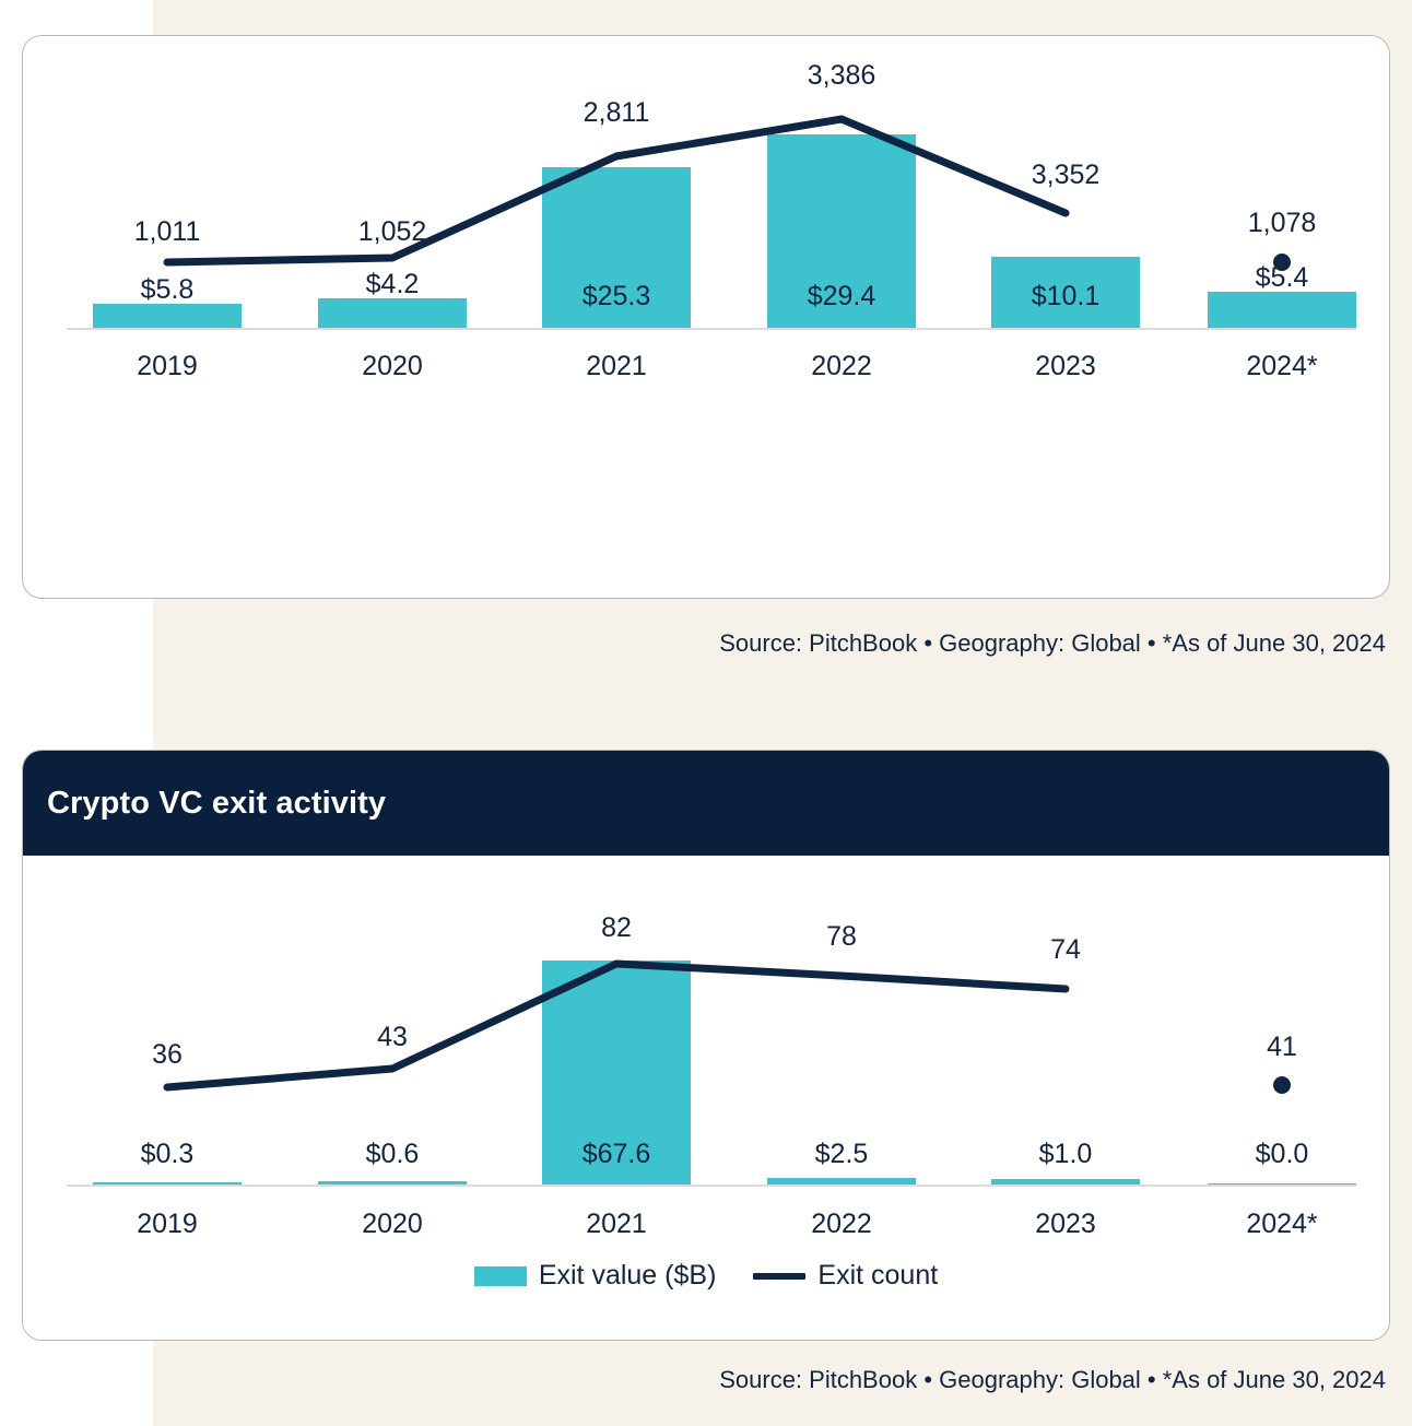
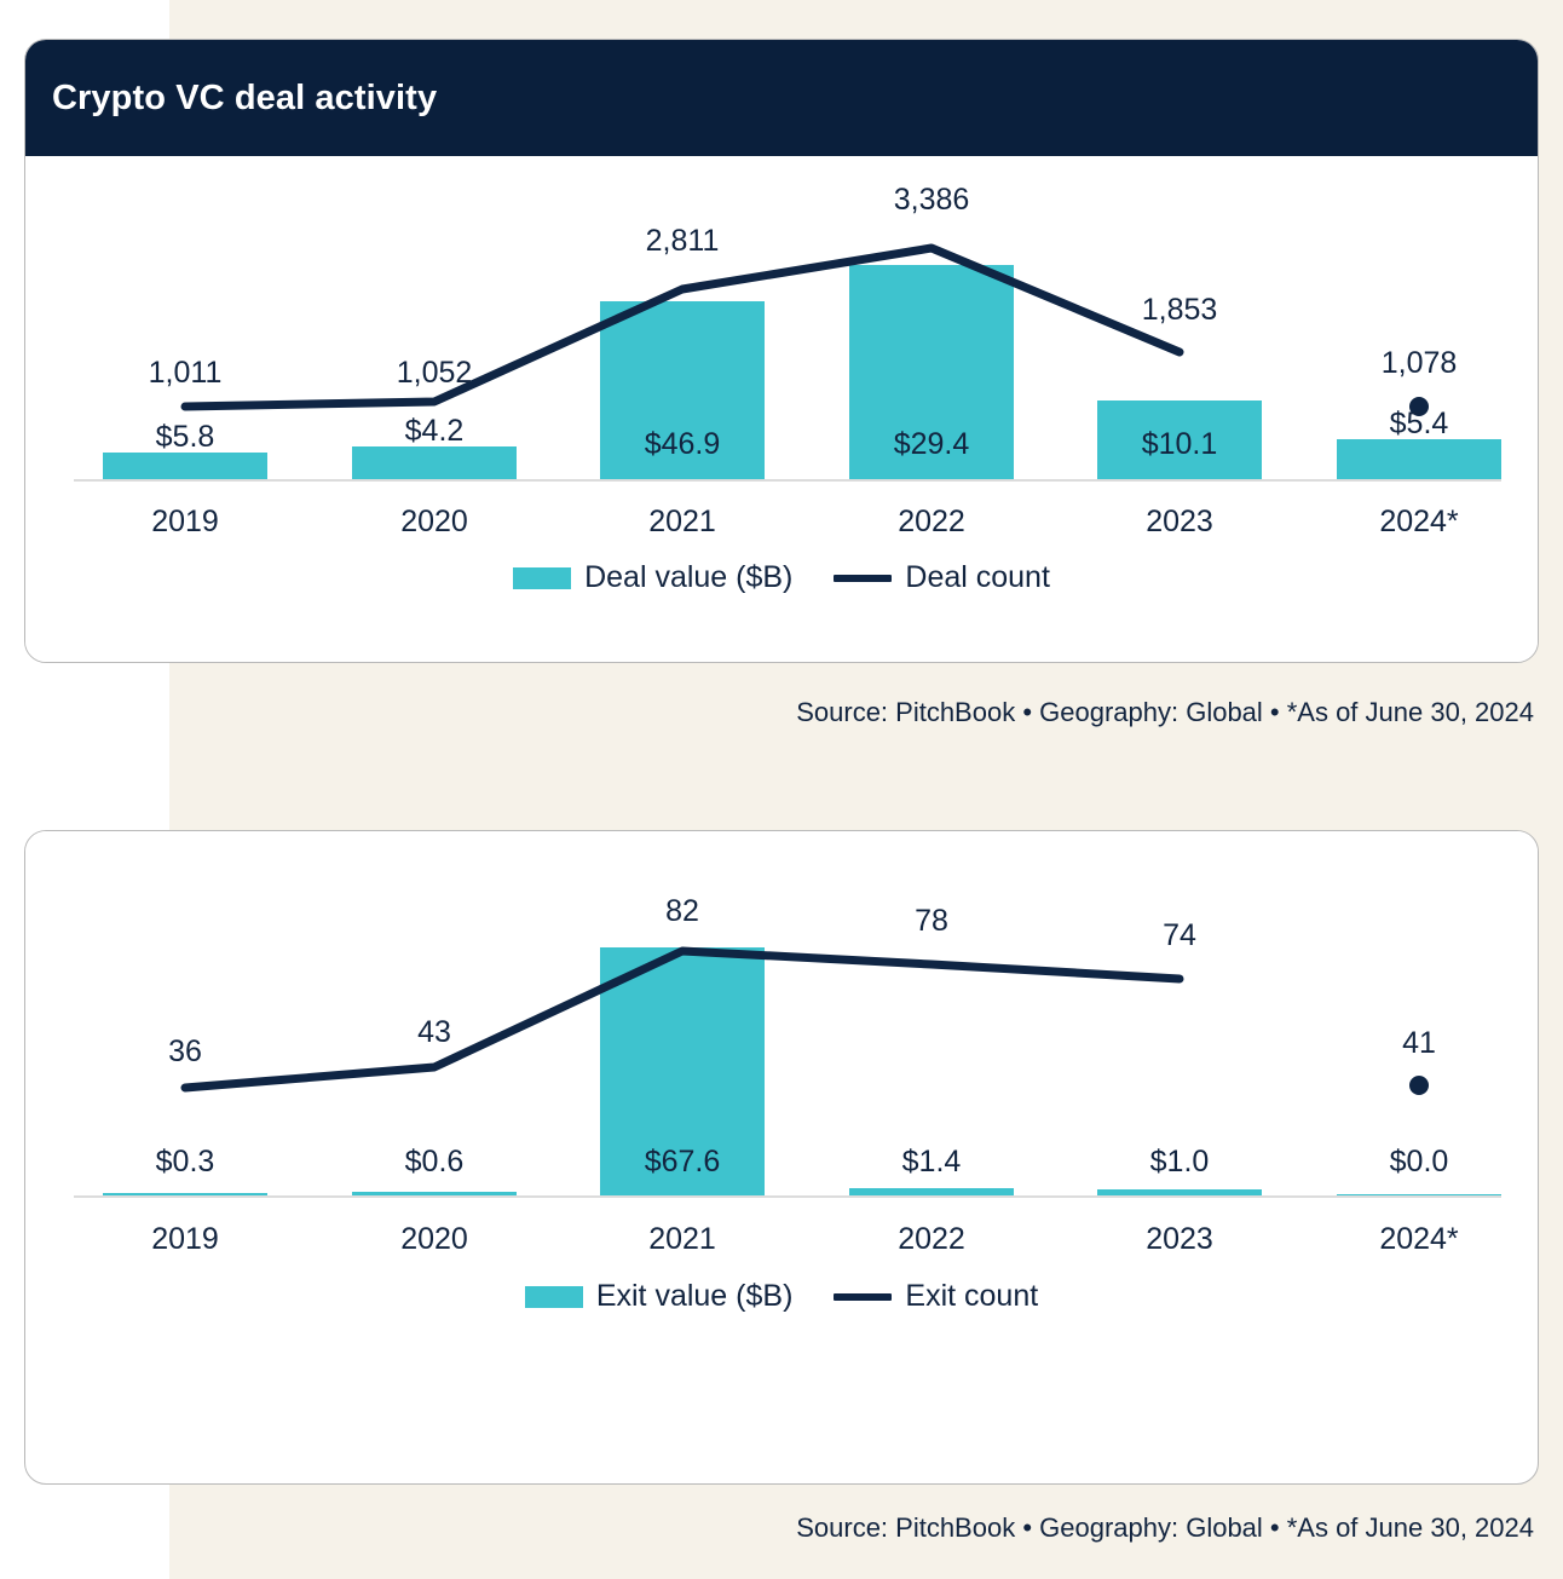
+ Crypto VC deal activity
  1,011
  1,052
  2,811
  3,386
- 3,352
+ 1,853
  1,078
  $5.8
  $4.2
- $25.3
+ $46.9
  $29.4
  $10.1
  $5.4
  2019
  2020
  2021
  2022
  2023
  2024*
+ Deal value ($B)
+ Deal count
  Source: PitchBook • Geography: Global • *As of June 30, 2024
- Crypto VC exit activity
  36
  43
  82
  78
  74
  41
  $0.3
  $0.6
  $67.6
- $2.5
+ $1.4
  $1.0
  $0.0
  2019
  2020
  2021
  2022
  2023
  2024*
  Exit value ($B)
  Exit count
  Source: PitchBook • Geography: Global • *As of June 30, 2024
